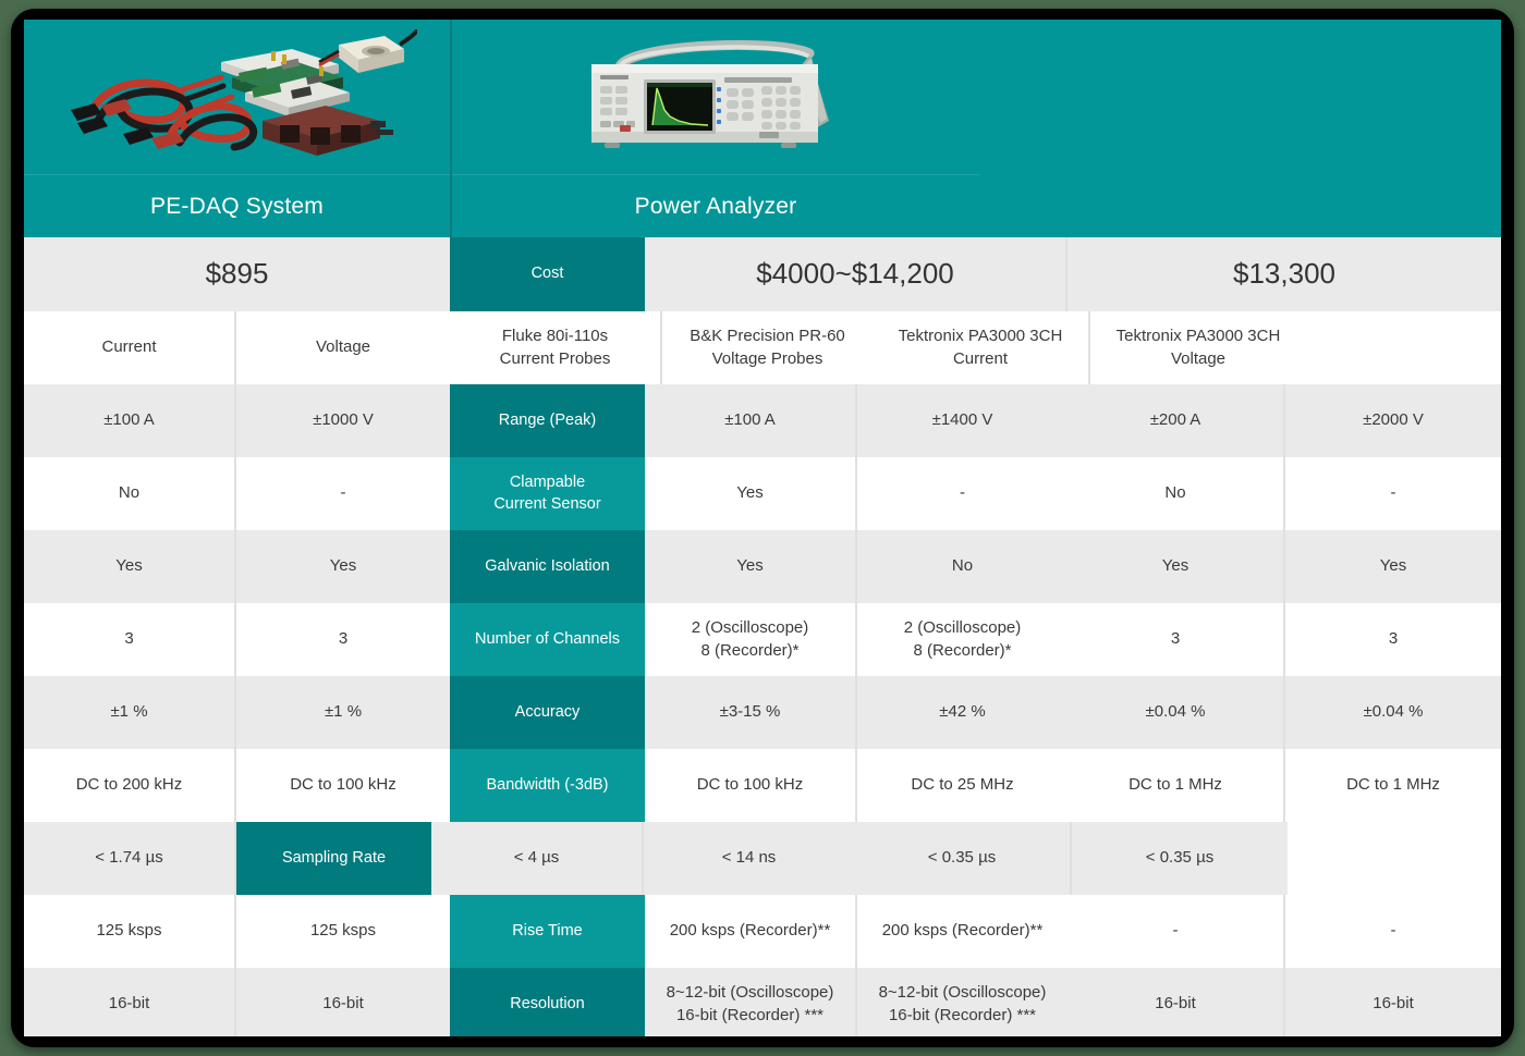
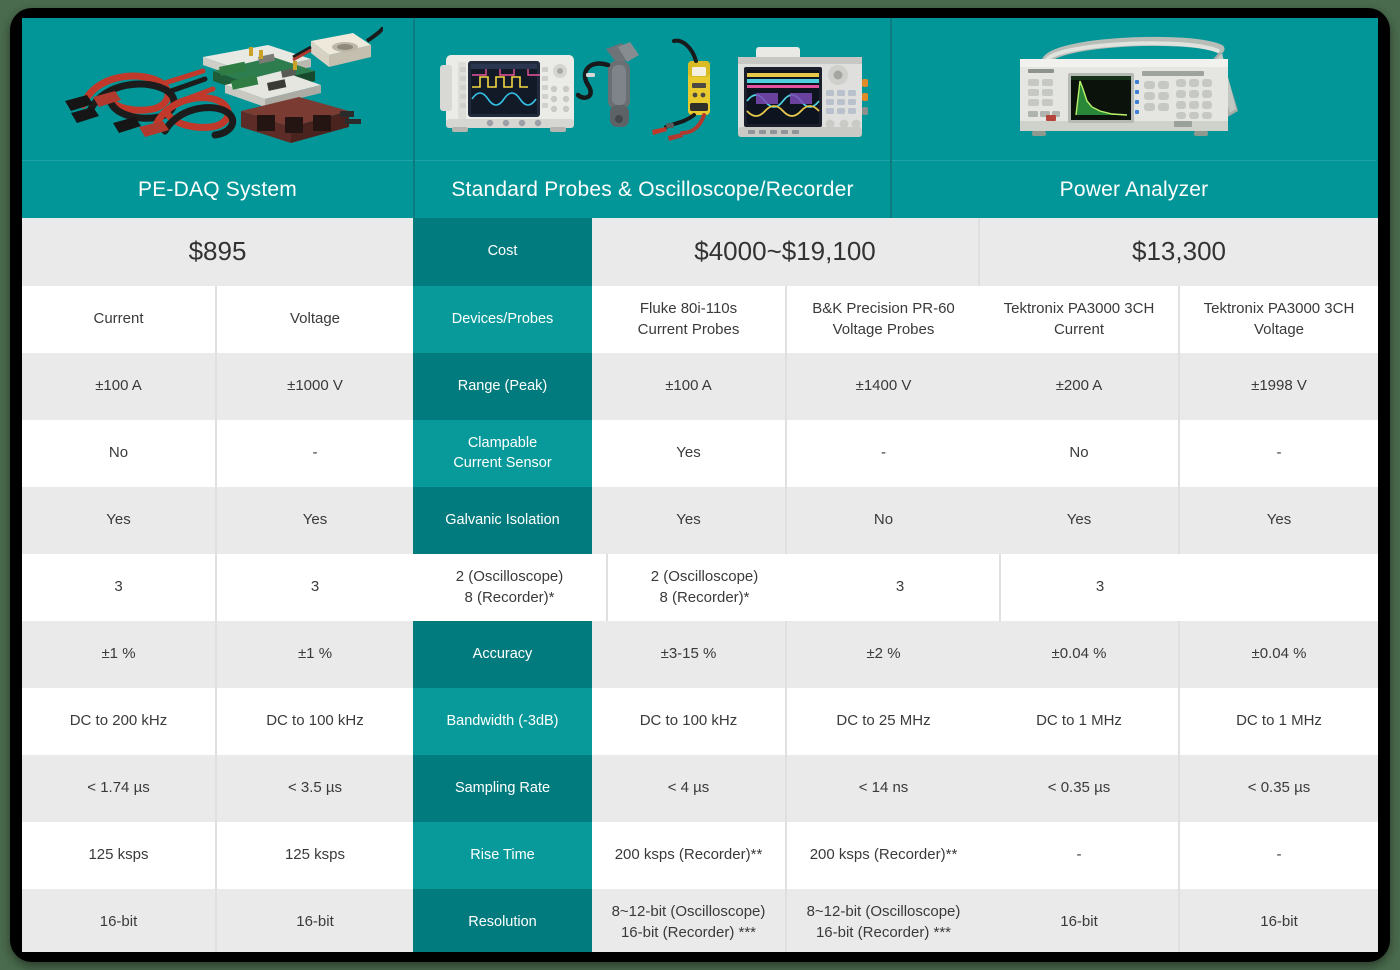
  PE-DAQ System
+ Standard Probes & Oscilloscope/Recorder
  Power Analyzer
  $895
  Cost
- $4000~$14,200
+ $4000~$19,100
  $13,300
  Current
  Voltage
+ Devices/Probes
  Fluke 80i-110s
  Current Probes
  B&K Precision PR-60
  Voltage Probes
  Tektronix PA3000 3CH
  Current
  Tektronix PA3000 3CH
  Voltage
  ±100 A
  ±1000 V
  Range (Peak)
  ±100 A
  ±1400 V
  ±200 A
- ±2000 V
+ ±1998 V
  No
  -
  Clampable
  Current Sensor
  Yes
  -
  No
  -
  Yes
  Yes
  Galvanic Isolation
  Yes
  No
  Yes
  Yes
  3
  3
- Number of Channels
  2 (Oscilloscope)
  8 (Recorder)*
  2 (Oscilloscope)
  8 (Recorder)*
  3
  3
  ±1 %
  ±1 %
  Accuracy
  ±3-15 %
- ±42 %
+ ±2 %
  ±0.04 %
  ±0.04 %
  DC to 200 kHz
  DC to 100 kHz
  Bandwidth (-3dB)
  DC to 100 kHz
  DC to 25 MHz
  DC to 1 MHz
  DC to 1 MHz
  < 1.74 µs
+ < 3.5 µs
  Sampling Rate
  < 4 µs
  < 14 ns
  < 0.35 µs
  < 0.35 µs
  125 ksps
  125 ksps
  Rise Time
  200 ksps (Recorder)**
  200 ksps (Recorder)**
  -
  -
  16-bit
  16-bit
  Resolution
  8~12-bit (Oscilloscope)
  16-bit (Recorder) ***
  8~12-bit (Oscilloscope)
  16-bit (Recorder) ***
  16-bit
  16-bit
